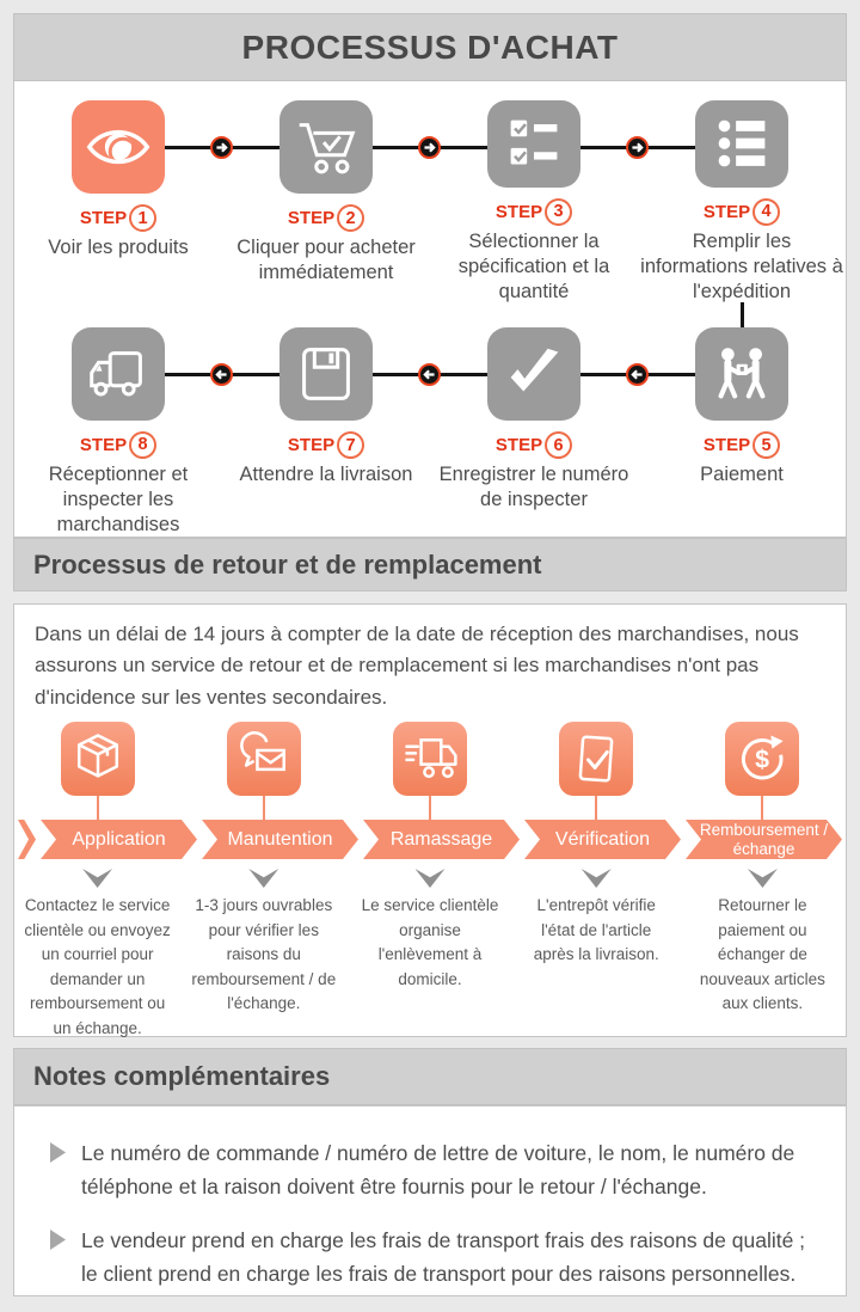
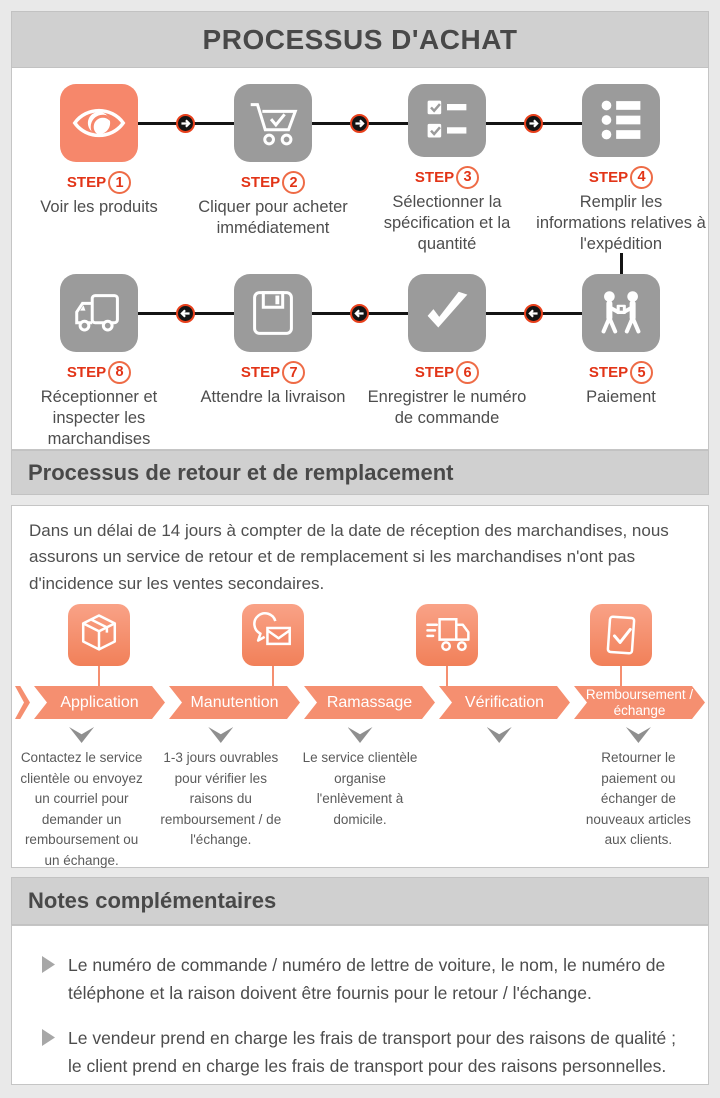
  PROCESSUS D'ACHAT
  STEP
  1
  Voir les produits
  STEP
  2
  Cliquer pour acheter immédiatement
  STEP
  3
  Sélectionner la spécification et la quantité
  STEP
  4
  Remplir les informations relatives à l'expédition
  STEP
  8
  Réceptionner et inspecter les marchandises
  STEP
  7
  Attendre la livraison
  STEP
  6
- Enregistrer le numéro de inspecter
+ Enregistrer le numéro de commande
  STEP
  5
  Paiement
  Processus de retour et de remplacement
  Dans un délai de 14 jours à compter de la date de réception des marchandises, nous assurons un service de retour et de remplacement si les marchandises n'ont pas d'incidence sur les ventes secondaires.
- $
  Application
  Manutention
  Ramassage
  Vérification
  Remboursement / échange
  Contactez le service clientèle ou envoyez un courriel pour demander un remboursement ou un échange.
  1-3 jours ouvrables pour vérifier les raisons du remboursement / de l'échange.
  Le service clientèle organise l'enlèvement à domicile.
- L'entrepôt vérifie l'état de l'article après la livraison.
  Retourner le paiement ou échanger de nouveaux articles aux clients.
  Notes complémentaires
  Le numéro de commande / numéro de lettre de voiture, le nom, le numéro de téléphone et la raison doivent être fournis pour le retour / l'échange.
- Le vendeur prend en charge les frais de transport frais des raisons de qualité ; le client prend en charge les frais de transport pour des raisons personnelles.
+ Le vendeur prend en charge les frais de transport pour des raisons de qualité ; le client prend en charge les frais de transport pour des raisons personnelles.
